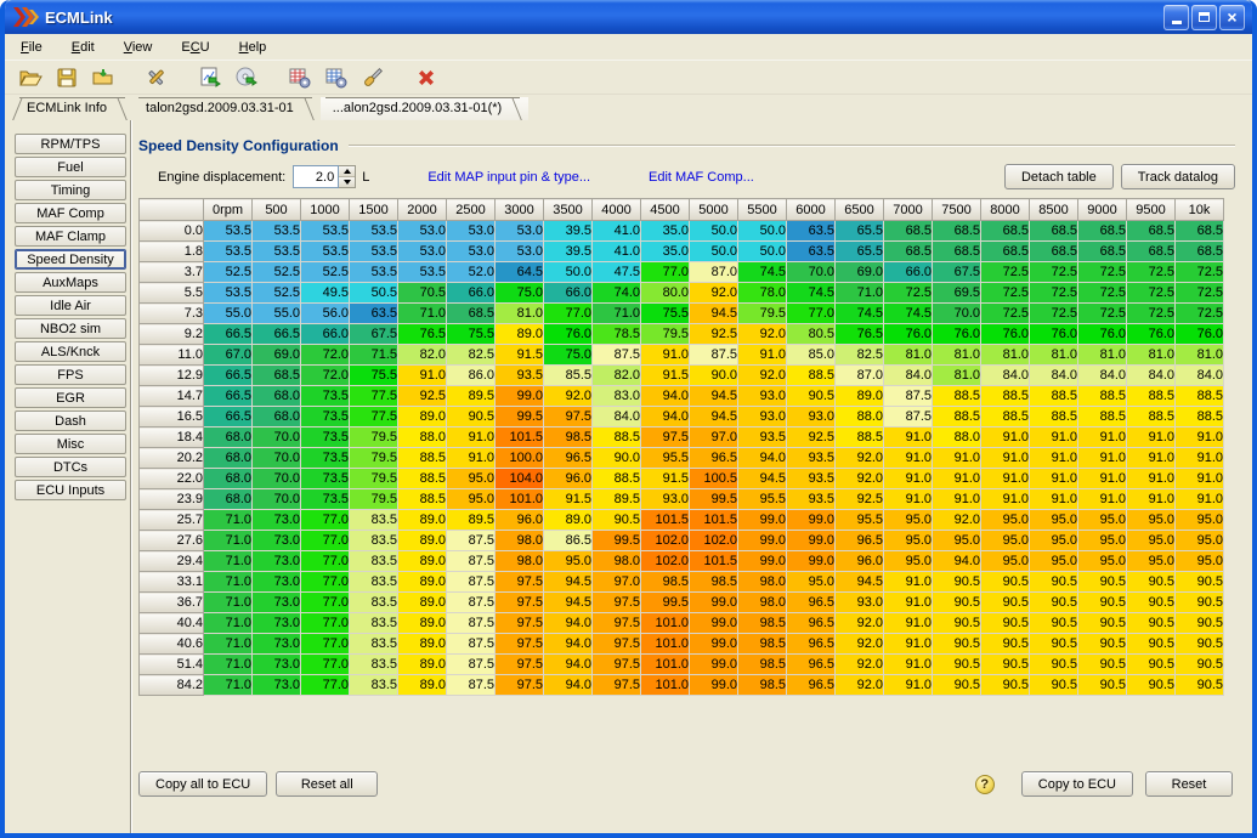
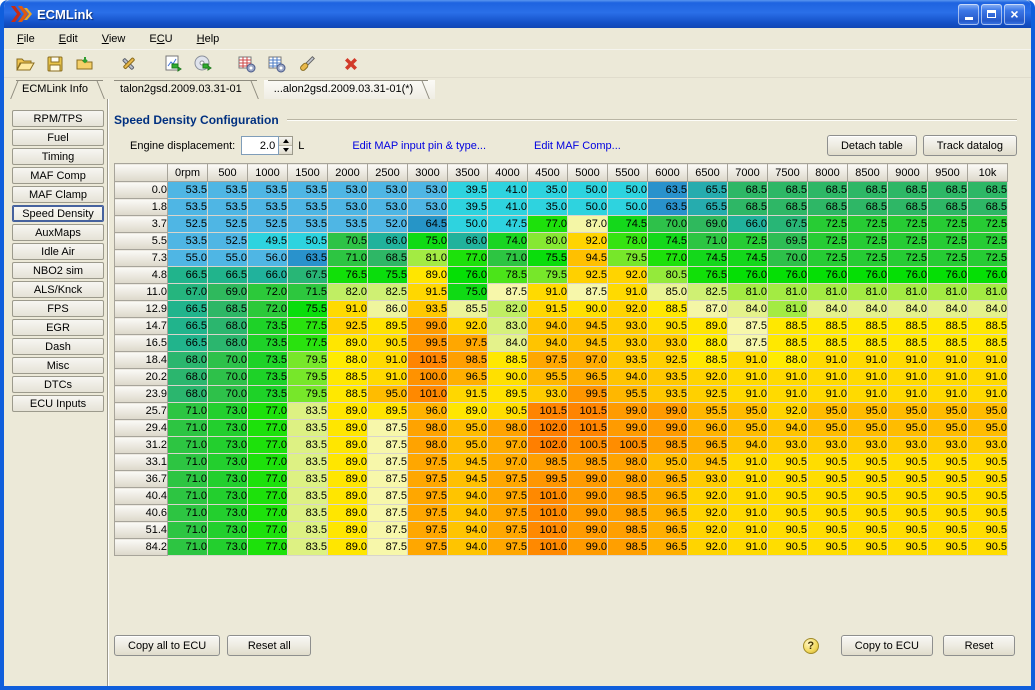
  ECMLink
  ×
  File
  Edit
  View
  ECU
  Help
  ECMLink Info
  talon2gsd.2009.03.31-01
  ...alon2gsd.2009.03.31-01(*)
  RPM/TPS
  Fuel
  Timing
  MAF Comp
  MAF Clamp
  Speed Density
  AuxMaps
  Idle Air
  NBO2 sim
  ALS/Knck
  FPS
  EGR
  Dash
  Misc
  DTCs
  ECU Inputs
  Speed Density Configuration
  Engine displacement:
  2.0
  L
  Edit MAP input pin & type...
  Edit MAF Comp...
  Detach table
  Track datalog
  	0rpm	500	1000	1500	2000	2500	3000	3500	4000	4500	5000	5500	6000	6500	7000	7500	8000	8500	9000	9500	10k
  0.0	53.5	53.5	53.5	53.5	53.0	53.0	53.0	39.5	41.0	35.0	50.0	50.0	63.5	65.5	68.5	68.5	68.5	68.5	68.5	68.5	68.5
  1.8	53.5	53.5	53.5	53.5	53.0	53.0	53.0	39.5	41.0	35.0	50.0	50.0	63.5	65.5	68.5	68.5	68.5	68.5	68.5	68.5	68.5
  3.7	52.5	52.5	52.5	53.5	53.5	52.0	64.5	50.0	47.5	77.0	87.0	74.5	70.0	69.0	66.0	67.5	72.5	72.5	72.5	72.5	72.5
  5.5	53.5	52.5	49.5	50.5	70.5	66.0	75.0	66.0	74.0	80.0	92.0	78.0	74.5	71.0	72.5	69.5	72.5	72.5	72.5	72.5	72.5
  7.3	55.0	55.0	56.0	63.5	71.0	68.5	81.0	77.0	71.0	75.5	94.5	79.5	77.0	74.5	74.5	70.0	72.5	72.5	72.5	72.5	72.5
- 9.2	66.5	66.5	66.0	67.5	76.5	75.5	89.0	76.0	78.5	79.5	92.5	92.0	80.5	76.5	76.0	76.0	76.0	76.0	76.0	76.0	76.0
+ 4.8	66.5	66.5	66.0	67.5	76.5	75.5	89.0	76.0	78.5	79.5	92.5	92.0	80.5	76.5	76.0	76.0	76.0	76.0	76.0	76.0	76.0
  11.0	67.0	69.0	72.0	71.5	82.0	82.5	91.5	75.0	87.5	91.0	87.5	91.0	85.0	82.5	81.0	81.0	81.0	81.0	81.0	81.0	81.0
  12.9	66.5	68.5	72.0	75.5	91.0	86.0	93.5	85.5	82.0	91.5	90.0	92.0	88.5	87.0	84.0	81.0	84.0	84.0	84.0	84.0	84.0
  14.7	66.5	68.0	73.5	77.5	92.5	89.5	99.0	92.0	83.0	94.0	94.5	93.0	90.5	89.0	87.5	88.5	88.5	88.5	88.5	88.5	88.5
  16.5	66.5	68.0	73.5	77.5	89.0	90.5	99.5	97.5	84.0	94.0	94.5	93.0	93.0	88.0	87.5	88.5	88.5	88.5	88.5	88.5	88.5
  18.4	68.0	70.0	73.5	79.5	88.0	91.0	101.5	98.5	88.5	97.5	97.0	93.5	92.5	88.5	91.0	88.0	91.0	91.0	91.0	91.0	91.0
  20.2	68.0	70.0	73.5	79.5	88.5	91.0	100.0	96.5	90.0	95.5	96.5	94.0	93.5	92.0	91.0	91.0	91.0	91.0	91.0	91.0	91.0
- 22.0	68.0	70.0	73.5	79.5	88.5	95.0	104.0	96.0	88.5	91.5	100.5	94.5	93.5	92.0	91.0	91.0	91.0	91.0	91.0	91.0	91.0
  23.9	68.0	70.0	73.5	79.5	88.5	95.0	101.0	91.5	89.5	93.0	99.5	95.5	93.5	92.5	91.0	91.0	91.0	91.0	91.0	91.0	91.0
  25.7	71.0	73.0	77.0	83.5	89.0	89.5	96.0	89.0	90.5	101.5	101.5	99.0	99.0	95.5	95.0	92.0	95.0	95.0	95.0	95.0	95.0
- 27.6	71.0	73.0	77.0	83.5	89.0	87.5	98.0	86.5	99.5	102.0	102.0	99.0	99.0	96.5	95.0	95.0	95.0	95.0	95.0	95.0	95.0
  29.4	71.0	73.0	77.0	83.5	89.0	87.5	98.0	95.0	98.0	102.0	101.5	99.0	99.0	96.0	95.0	94.0	95.0	95.0	95.0	95.0	95.0
+ 31.2	71.0	73.0	77.0	83.5	89.0	87.5	98.0	95.0	97.0	102.0	100.5	100.5	98.5	96.5	94.0	93.0	93.0	93.0	93.0	93.0	93.0
  33.1	71.0	73.0	77.0	83.5	89.0	87.5	97.5	94.5	97.0	98.5	98.5	98.0	95.0	94.5	91.0	90.5	90.5	90.5	90.5	90.5	90.5
  36.7	71.0	73.0	77.0	83.5	89.0	87.5	97.5	94.5	97.5	99.5	99.0	98.0	96.5	93.0	91.0	90.5	90.5	90.5	90.5	90.5	90.5
  40.4	71.0	73.0	77.0	83.5	89.0	87.5	97.5	94.0	97.5	101.0	99.0	98.5	96.5	92.0	91.0	90.5	90.5	90.5	90.5	90.5	90.5
  40.6	71.0	73.0	77.0	83.5	89.0	87.5	97.5	94.0	97.5	101.0	99.0	98.5	96.5	92.0	91.0	90.5	90.5	90.5	90.5	90.5	90.5
  51.4	71.0	73.0	77.0	83.5	89.0	87.5	97.5	94.0	97.5	101.0	99.0	98.5	96.5	92.0	91.0	90.5	90.5	90.5	90.5	90.5	90.5
  84.2	71.0	73.0	77.0	83.5	89.0	87.5	97.5	94.0	97.5	101.0	99.0	98.5	96.5	92.0	91.0	90.5	90.5	90.5	90.5	90.5	90.5
  Copy all to ECU
  Reset all
  ?
  Copy to ECU
  Reset
